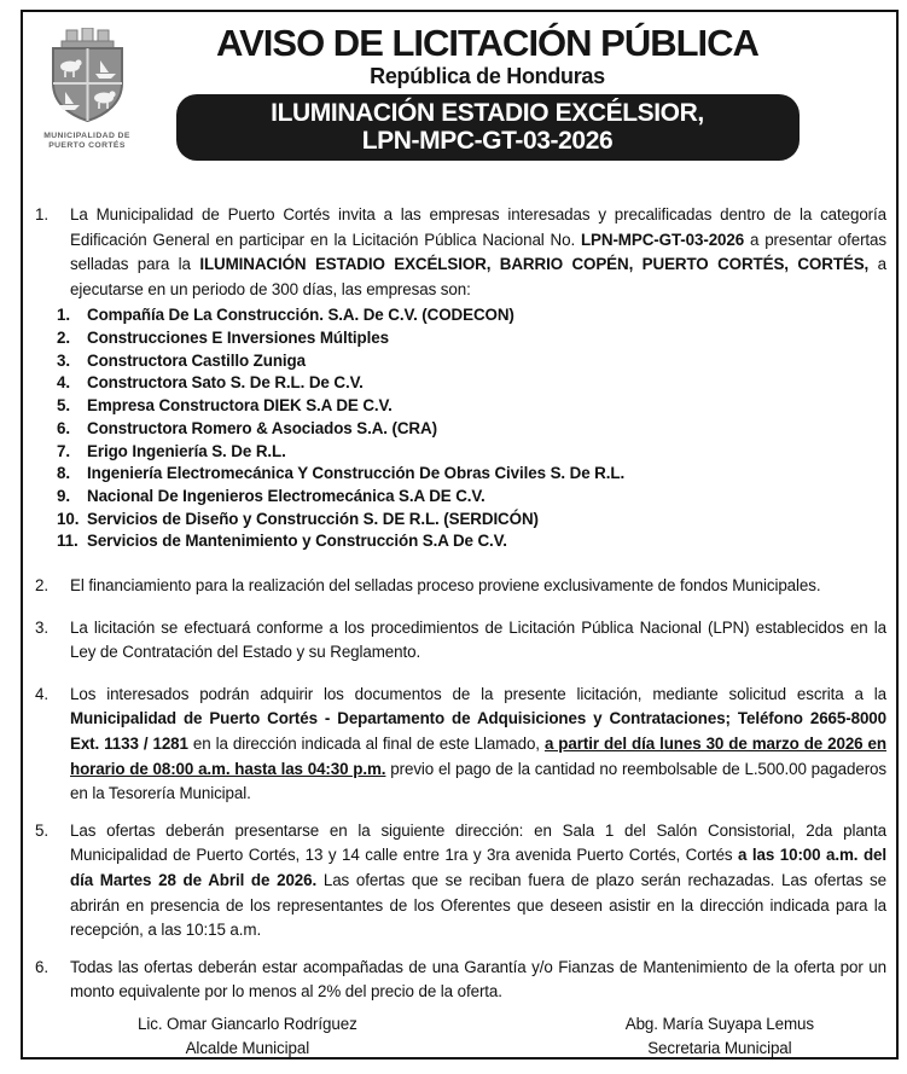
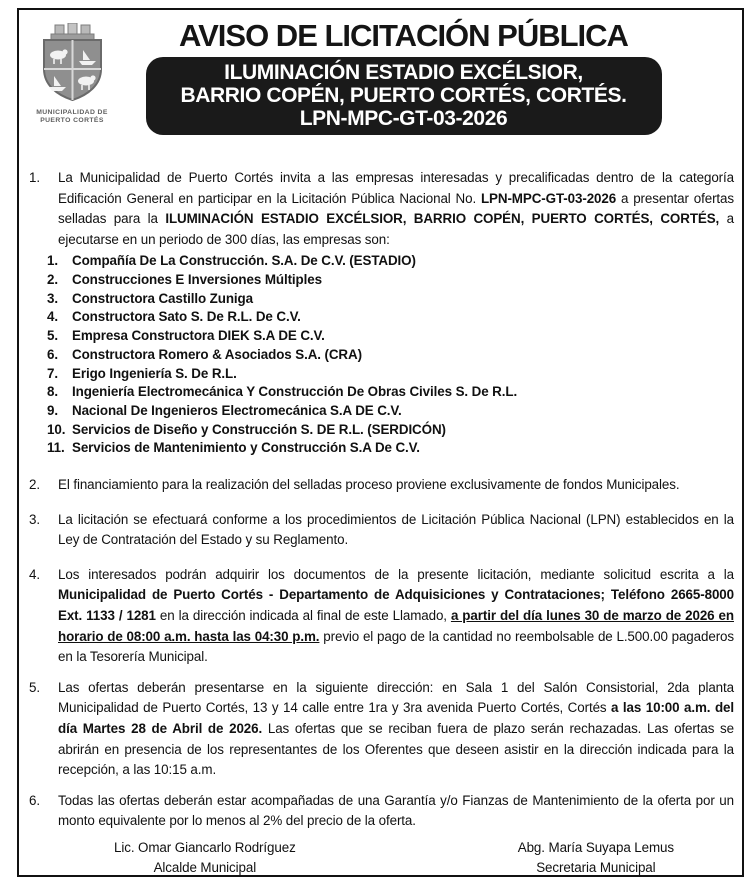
  AVISO DE LICITACIÓN PÚBLICA
- República de Honduras
  ILUMINACIÓN ESTADIO EXCÉLSIOR,
+ BARRIO COPÉN, PUERTO CORTÉS, CORTÉS.
  LPN-MPC-GT-03-2026
  1.
  La Municipalidad de Puerto Cortés invita a las empresas interesadas y precalificadas dentro de la categoría Edificación General en participar en la Licitación Pública Nacional No. LPN-MPC-GT-03-2026 a presentar ofertas selladas para la ILUMINACIÓN ESTADIO EXCÉLSIOR, BARRIO COPÉN, PUERTO CORTÉS, CORTÉS, a ejecutarse en un periodo de 300 días, las empresas son:
  1.
- Compañía De La Construcción. S.A. De C.V. (CODECON)
+ Compañía De La Construcción. S.A. De C.V. (ESTADIO)
  2.
  Construcciones E Inversiones Múltiples
  3.
  Constructora Castillo Zuniga
  4.
  Constructora Sato S. De R.L. De C.V.
  5.
  Empresa Constructora DIEK S.A DE C.V.
  6.
  Constructora Romero & Asociados S.A. (CRA)
  7.
  Erigo Ingeniería S. De R.L.
  8.
  Ingeniería Electromecánica Y Construcción De Obras Civiles S. De R.L.
  9.
  Nacional De Ingenieros Electromecánica S.A DE C.V.
  10.
  Servicios de Diseño y Construcción S. DE R.L. (SERDICÓN)
  11.
  Servicios de Mantenimiento y Construcción S.A De C.V.
  2.
  El financiamiento para la realización del selladas proceso proviene exclusivamente de fondos Municipales.
  3.
  La licitación se efectuará conforme a los procedimientos de Licitación Pública Nacional (LPN) establecidos en la Ley de Contratación del Estado y su Reglamento.
  4.
  Los interesados podrán adquirir los documentos de la presente licitación, mediante solicitud escrita a la Municipalidad de Puerto Cortés - Departamento de Adquisiciones y Contrataciones; Teléfono 2665-8000 Ext. 1133 / 1281 en la dirección indicada al final de este Llamado, a partir del día lunes 30 de marzo de 2026 en horario de 08:00 a.m. hasta las 04:30 p.m. previo el pago de la cantidad no reembolsable de L.500.00 pagaderos en la Tesorería Municipal.
  5.
  Las ofertas deberán presentarse en la siguiente dirección: en Sala 1 del Salón Consistorial, 2da planta Municipalidad de Puerto Cortés, 13 y 14 calle entre 1ra y 3ra avenida Puerto Cortés, Cortés a las 10:00 a.m. del día Martes 28 de Abril de 2026. Las ofertas que se reciban fuera de plazo serán rechazadas. Las ofertas se abrirán en presencia de los representantes de los Oferentes que deseen asistir en la dirección indicada para la recepción, a las 10:15 a.m.
  6.
  Todas las ofertas deberán estar acompañadas de una Garantía y/o Fianzas de Mantenimiento de la oferta por un monto equivalente por lo menos al 2% del precio de la oferta.
  Lic. Omar Giancarlo Rodríguez
  Alcalde Municipal
  Abg. María Suyapa Lemus
  Secretaria Municipal
